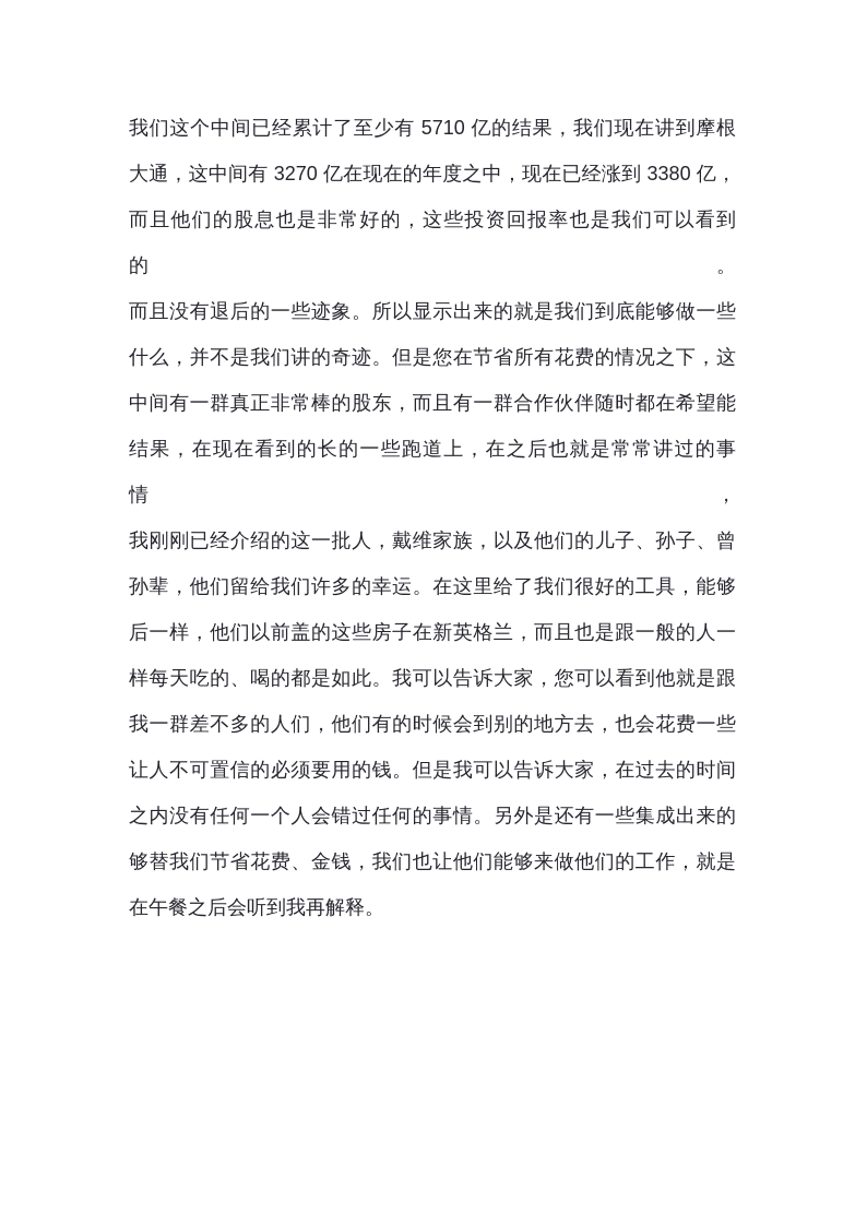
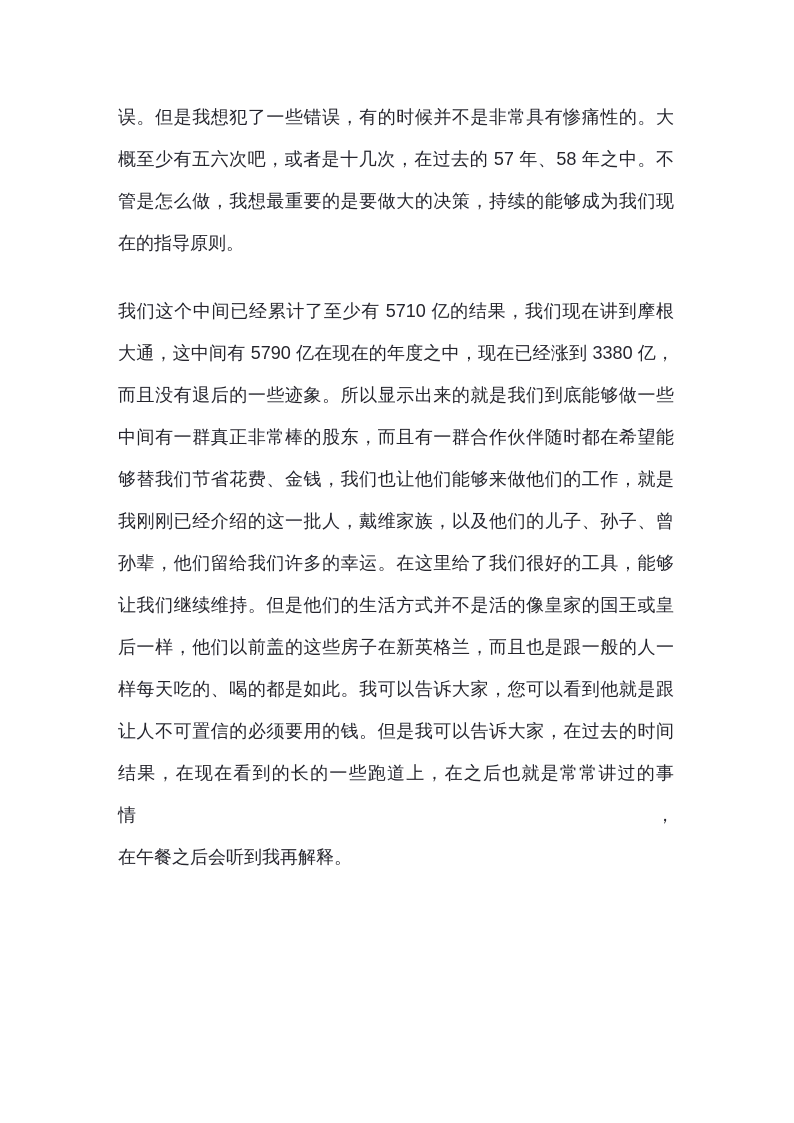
+ 误。但是我想犯了一些错误，有的时候并不是非常具有惨痛性的。大
+ 概至少有五六次吧，或者是十几次，在过去的 57 年、58 年之中。不
+ 管是怎么做，我想最重要的是要做大的决策，持续的能够成为我们现
+ 在的指导原则。
  我们这个中间已经累计了至少有 5710 亿的结果，我们现在讲到摩根
- 大通，这中间有 3270 亿在现在的年度之中，现在已经涨到 3380 亿，
+ 大通，这中间有 5790 亿在现在的年度之中，现在已经涨到 3380 亿，
- 而且他们的股息也是非常好的，这些投资回报率也是我们可以看到的。
  而且没有退后的一些迹象。所以显示出来的就是我们到底能够做一些
- 什么，并不是我们讲的奇迹。但是您在节省所有花费的情况之下，这
  中间有一群真正非常棒的股东，而且有一群合作伙伴随时都在希望能
- 结果，在现在看到的长的一些跑道上，在之后也就是常常讲过的事情，
+ 够替我们节省花费、金钱，我们也让他们能够来做他们的工作，就是
  我刚刚已经介绍的这一批人，戴维家族，以及他们的儿子、孙子、曾
  孙辈，他们留给我们许多的幸运。在这里给了我们很好的工具，能够
+ 让我们继续维持。但是他们的生活方式并不是活的像皇家的国王或皇
  后一样，他们以前盖的这些房子在新英格兰，而且也是跟一般的人一
  样每天吃的、喝的都是如此。我可以告诉大家，您可以看到他就是跟
- 我一群差不多的人们，他们有的时候会到别的地方去，也会花费一些
  让人不可置信的必须要用的钱。但是我可以告诉大家，在过去的时间
- 之内没有任何一个人会错过任何的事情。另外是还有一些集成出来的
- 够替我们节省花费、金钱，我们也让他们能够来做他们的工作，就是
+ 结果，在现在看到的长的一些跑道上，在之后也就是常常讲过的事情，
  在午餐之后会听到我再解释。
